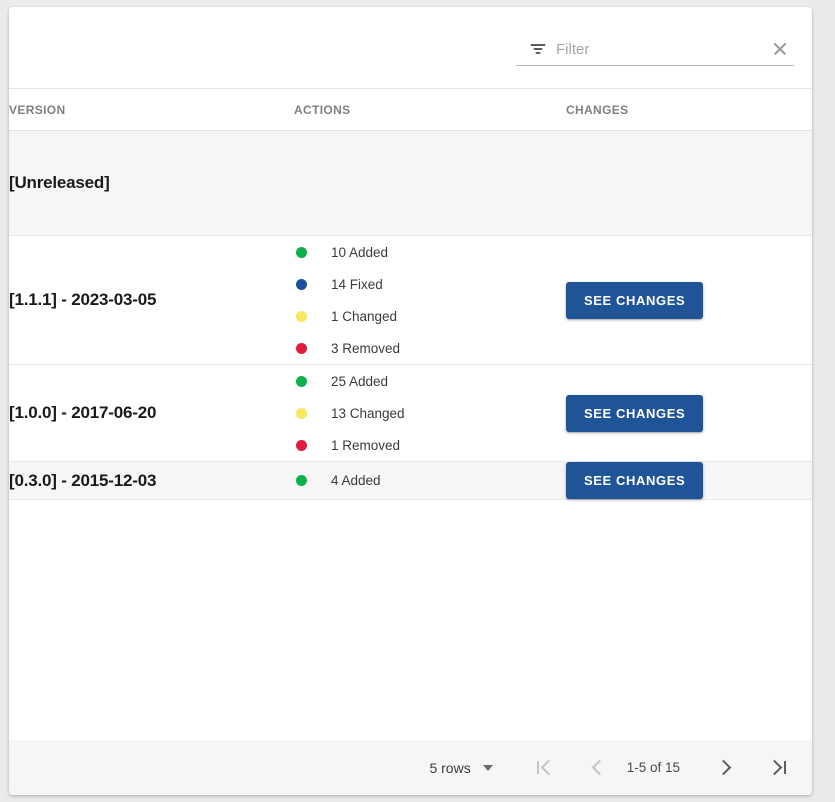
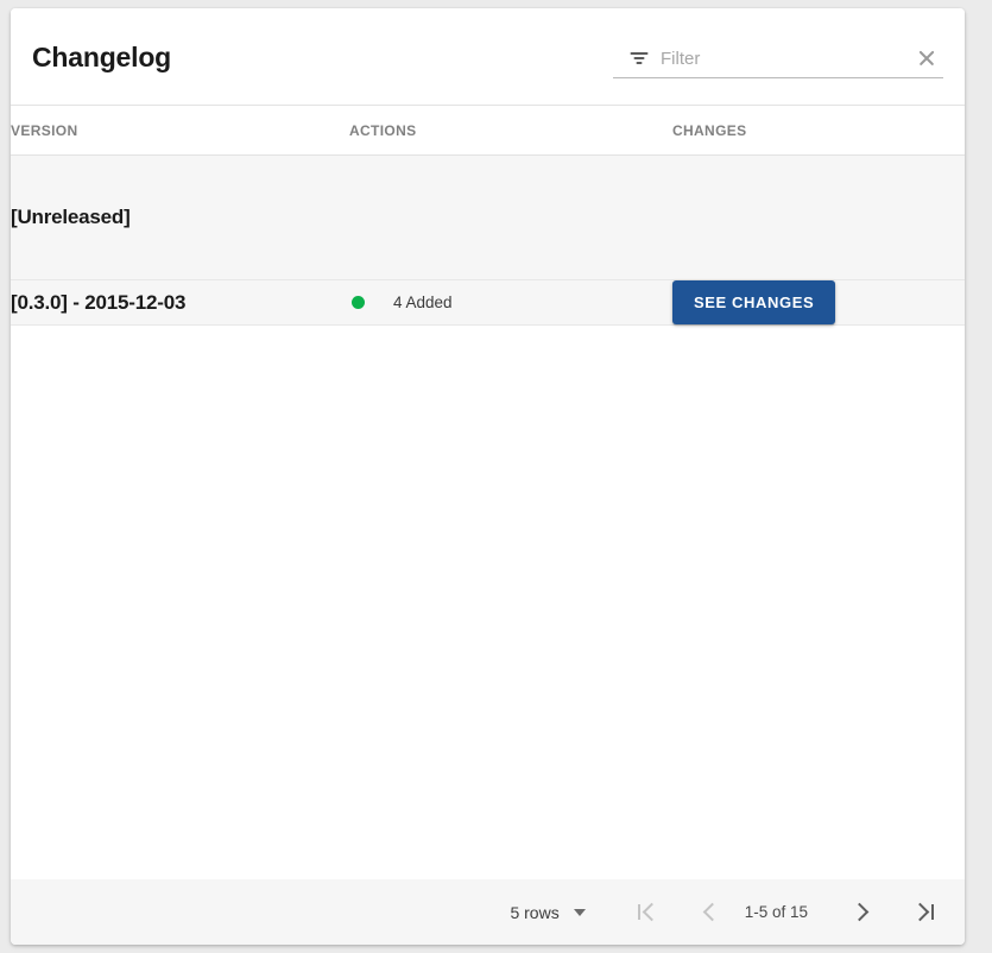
+ Changelog
  Filter
  VERSION	ACTIONS	CHANGES
  [Unreleased]
- [1.1.1] - 2023-03-05	10 Added 14 Fixed 1 Changed 3 Removed	SEE CHANGES
- [1.0.0] - 2017-06-20	25 Added 13 Changed 1 Removed	SEE CHANGES
  [0.3.0] - 2015-12-03	4 Added	SEE CHANGES
  5 rows
  1-5 of 15
